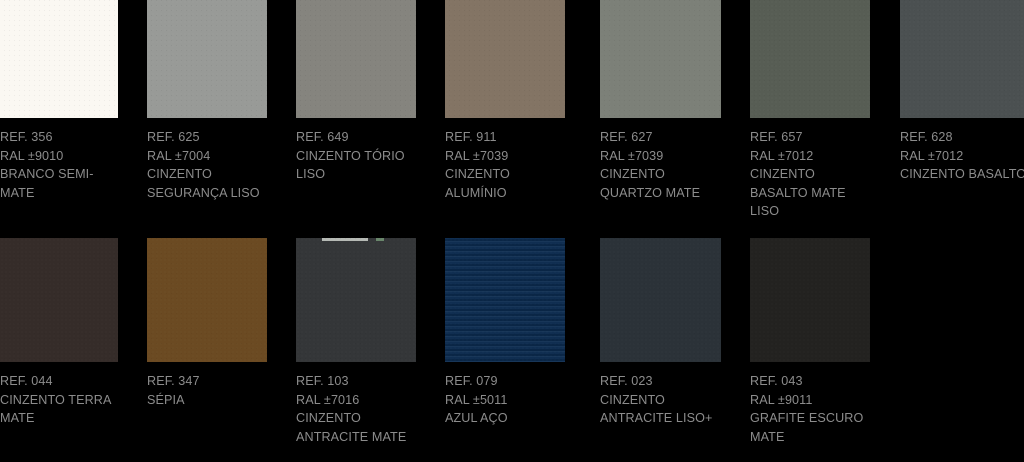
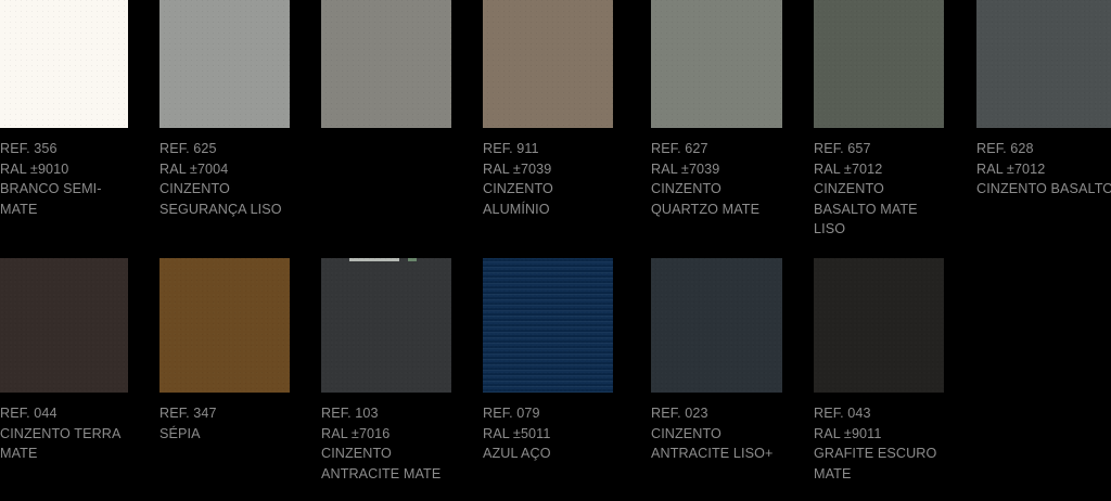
  REF. 356
  RAL ±9010
  BRANCO SEMI-MATE
  REF. 625
  RAL ±7004
  CINZENTO SEGURANÇA LISO
- REF. 649
- CINZENTO TÓRIO LISO
  REF. 911
  RAL ±7039
  CINZENTO ALUMÍNIO
  REF. 627
  RAL ±7039
  CINZENTO QUARTZO MATE
  REF. 657
  RAL ±7012
  CINZENTO BASALTO MATE LISO
  REF. 628
  RAL ±7012
  CINZENTO BASALTO
  REF. 044
  CINZENTO TERRA MATE
  REF. 347
  SÉPIA
  REF. 103
  RAL ±7016
  CINZENTO ANTRACITE MATE
  REF. 079
  RAL ±5011
  AZUL AÇO
  REF. 023
  CINZENTO ANTRACITE LISO+
  REF. 043
  RAL ±9011
  GRAFITE ESCURO MATE
